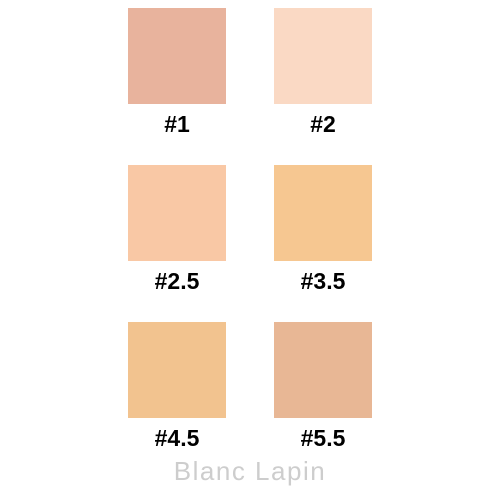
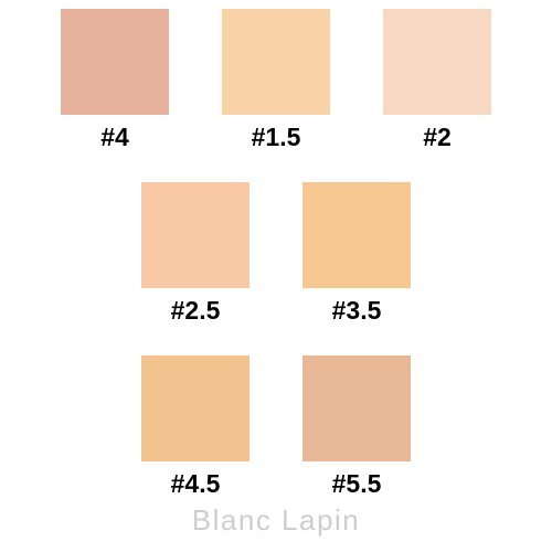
- #1
+ #4
+ #1.5
  #2
  #2.5
  #3.5
  #4.5
  #5.5
  Blanc Lapin
